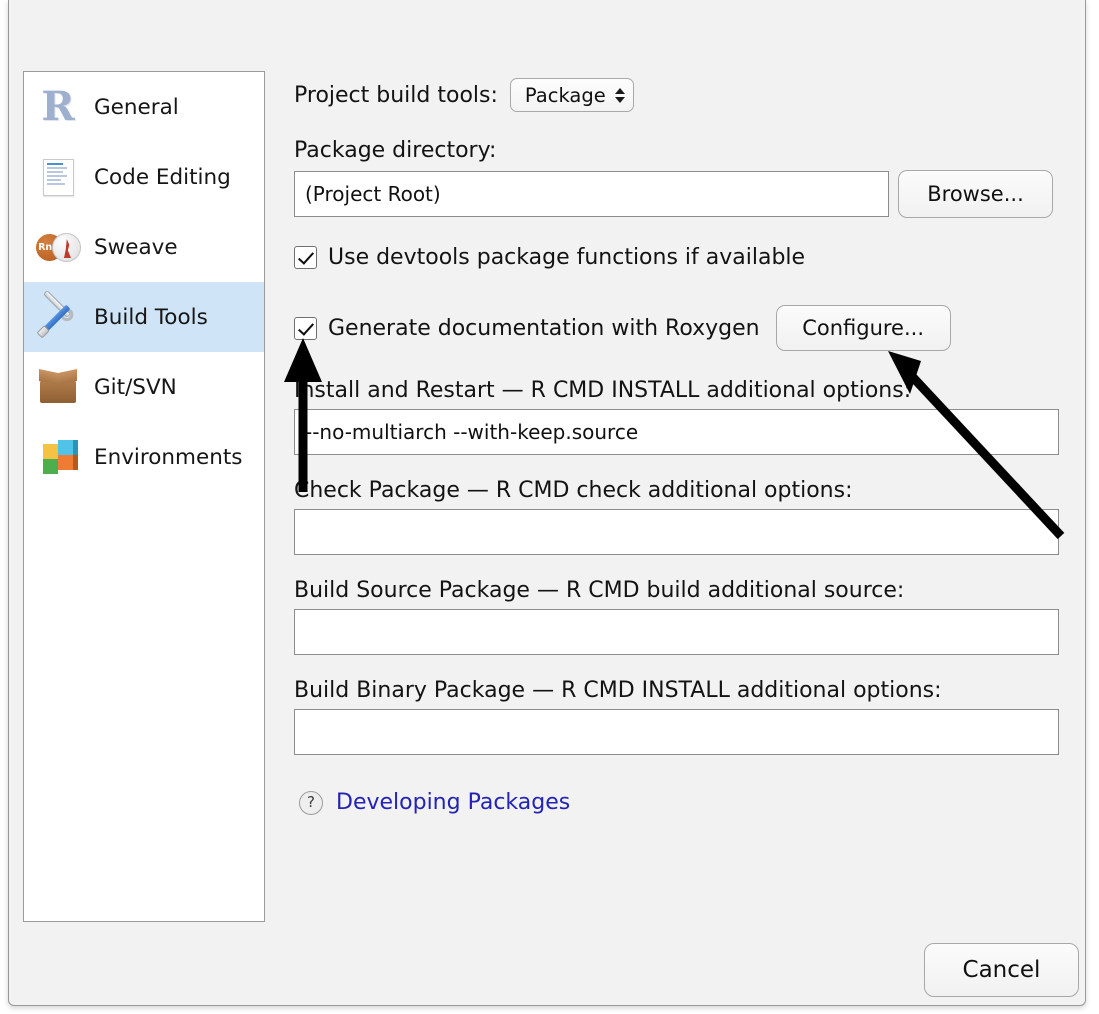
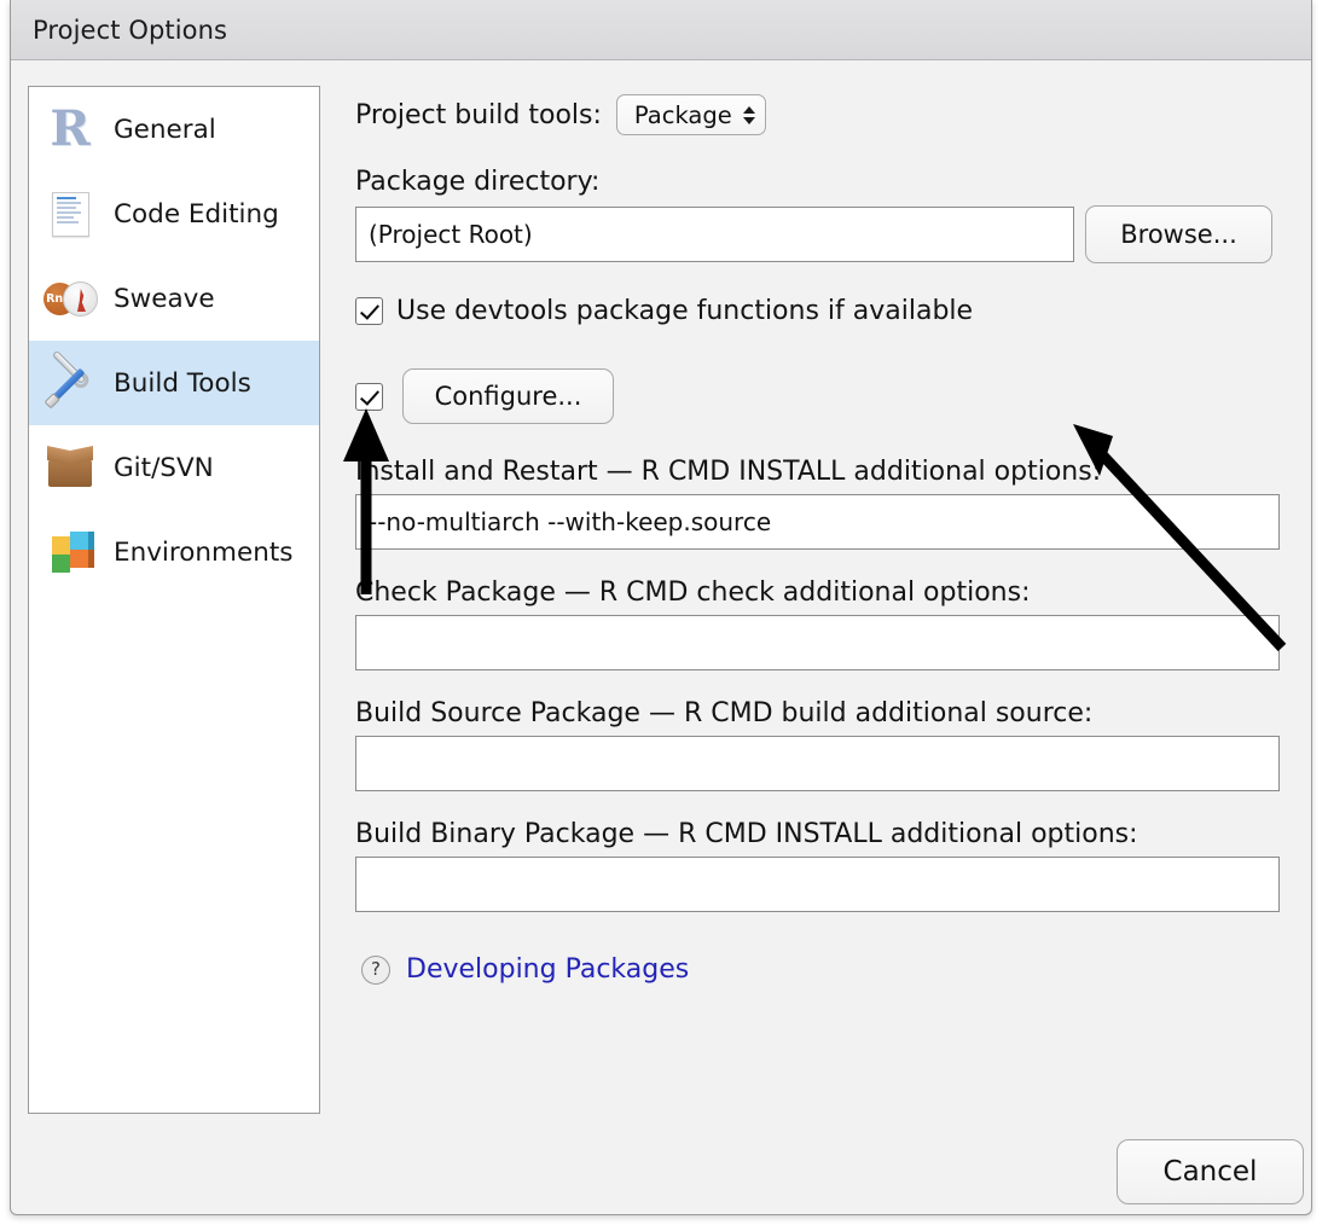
+ Project Options
  R
  General
  Code Editing
  Sweave
  Build Tools
  Git/SVN
  Environments
  Project build tools:
  Package
  Package directory:
  (Project Root)
  Browse...
  Use devtools package functions if available
- Generate documentation with Roxygen
  Configure...
  Istall and Restart — R CMD INSTALL additional options:
  --no-multiarch --with-keep.source
  heck Package — R CMD check additional options:
  Build Source Package — R CMD build additional source:
  Build Binary Package — R CMD INSTALL additional options:
  ?
  Developing Packages
  Cancel
